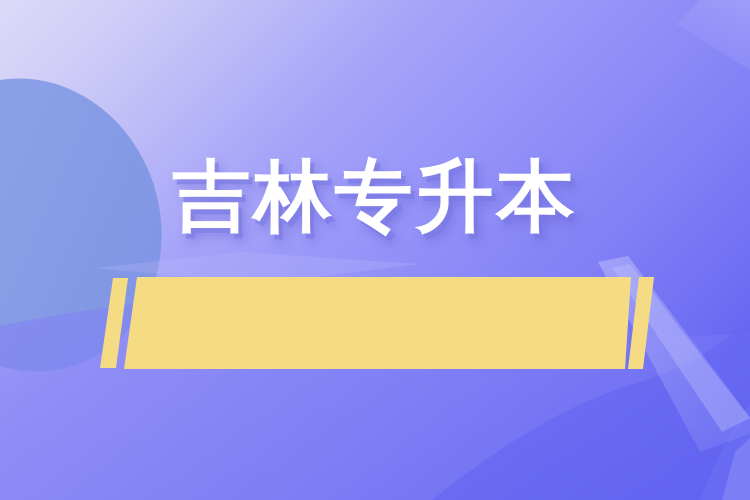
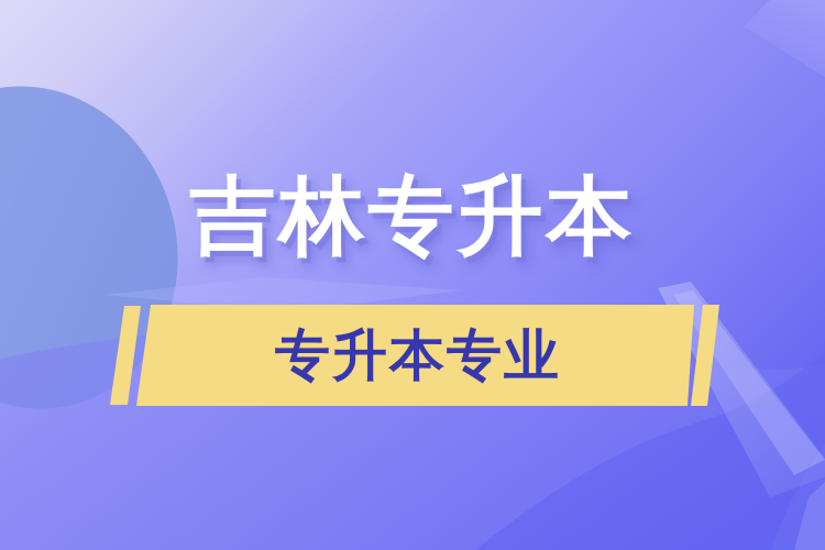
  吉林专升本
+ 专升本专业
